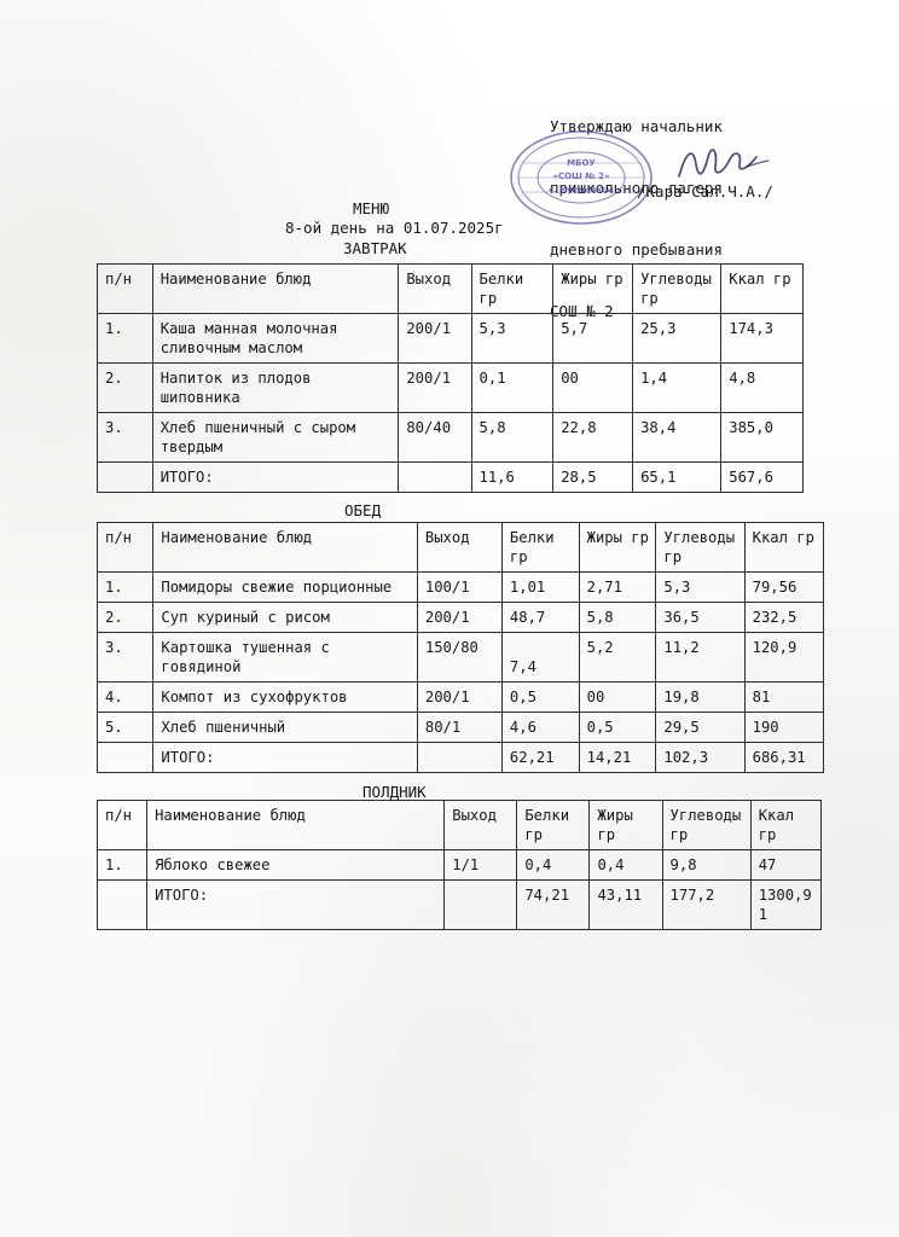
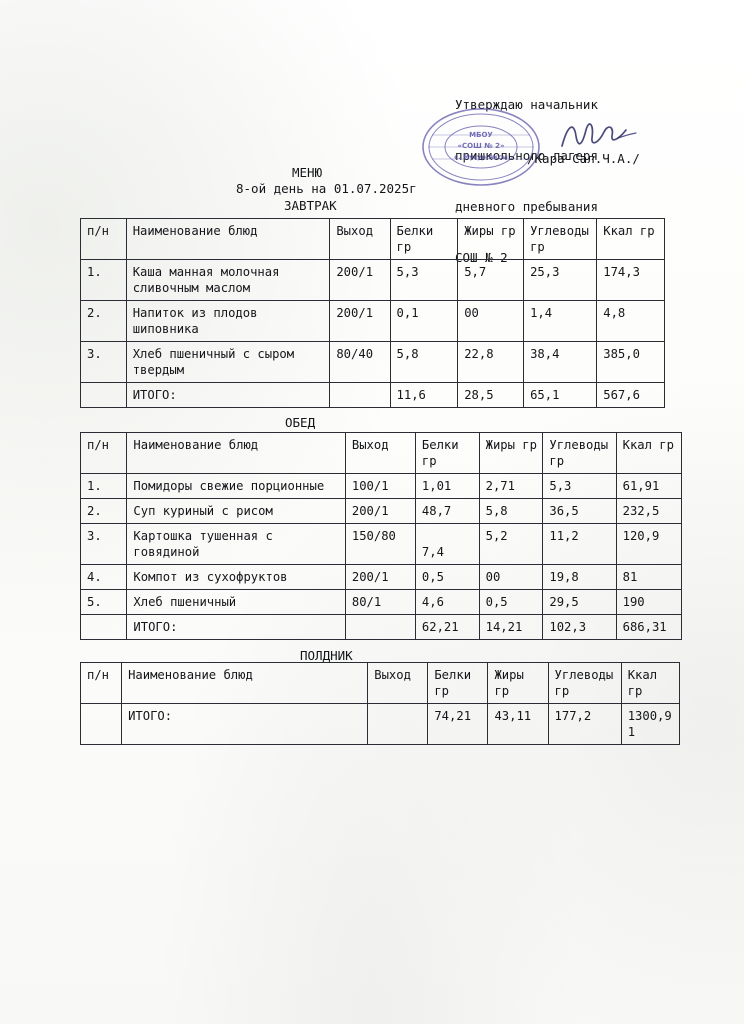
  Утверждаю начальник
  пришкольного лагеря
  дневного пребывания
  СОШ № 2
  МБОУ
  «СОШ № 2»
  с. Мугур-Аксы
  /Кара-Сал.Ч.А./
  МЕНЮ
  8-ой день на 01.07.2025г
  ЗАВТРАК
  п/н	Наименование блюд	Выход	Белки гр	Жиры гр	Углеводы гр	Ккал гр
  1.	Каша манная молочная сливочным маслом	200/1	5,3	5,7	25,3	174,3
  2.	Напиток из плодов шиповника	200/1	0,1	00	1,4	4,8
  3.	Хлеб пшеничный с сыром твердым	80/40	5,8	22,8	38,4	385,0
  	ИТОГО:		11,6	28,5	65,1	567,6
  ОБЕД
  п/н	Наименование блюд	Выход	Белки гр	Жиры гр	Углеводы гр	Ккал гр
- 1.	Помидоры свежие порционные	100/1	1,01	2,71	5,3	79,56
+ 1.	Помидоры свежие порционные	100/1	1,01	2,71	5,3	61,91
  2.	Суп куриный с рисом	200/1	48,7	5,8	36,5	232,5
  3.	Картошка тушенная с говядиной	150/80	7,4	5,2	11,2	120,9
  4.	Компот из сухофруктов	200/1	0,5	00	19,8	81
  5.	Хлеб пшеничный	80/1	4,6	0,5	29,5	190
  	ИТОГО:		62,21	14,21	102,3	686,31
  ПОЛДНИК
  п/н	Наименование блюд	Выход	Белки гр	Жиры гр	Углеводы гр	Ккал гр
- 1.	Яблоко свежее	1/1	0,4	0,4	9,8	47
  	ИТОГО:		74,21	43,11	177,2	1300,91
